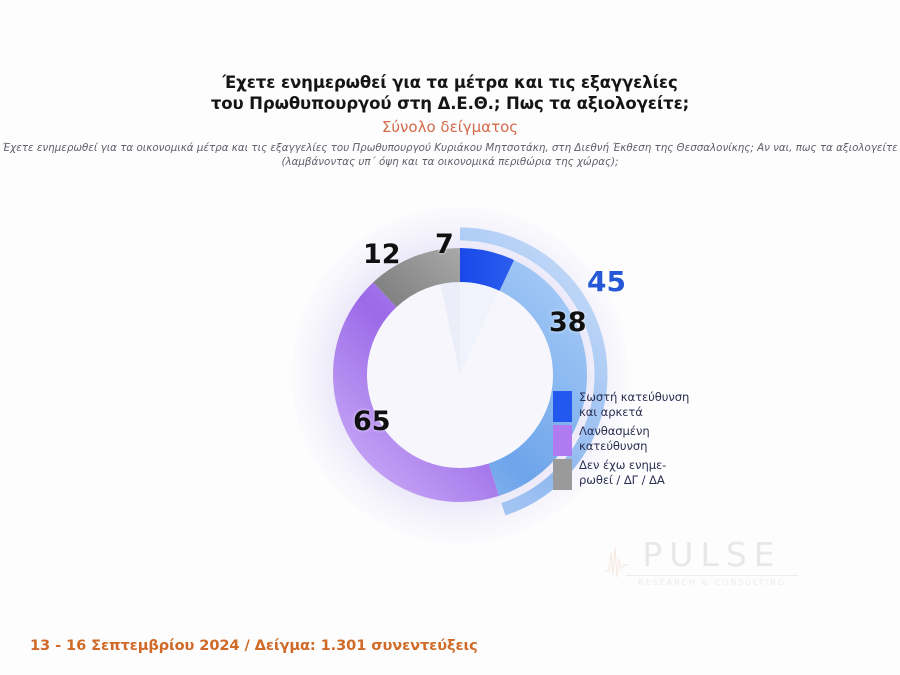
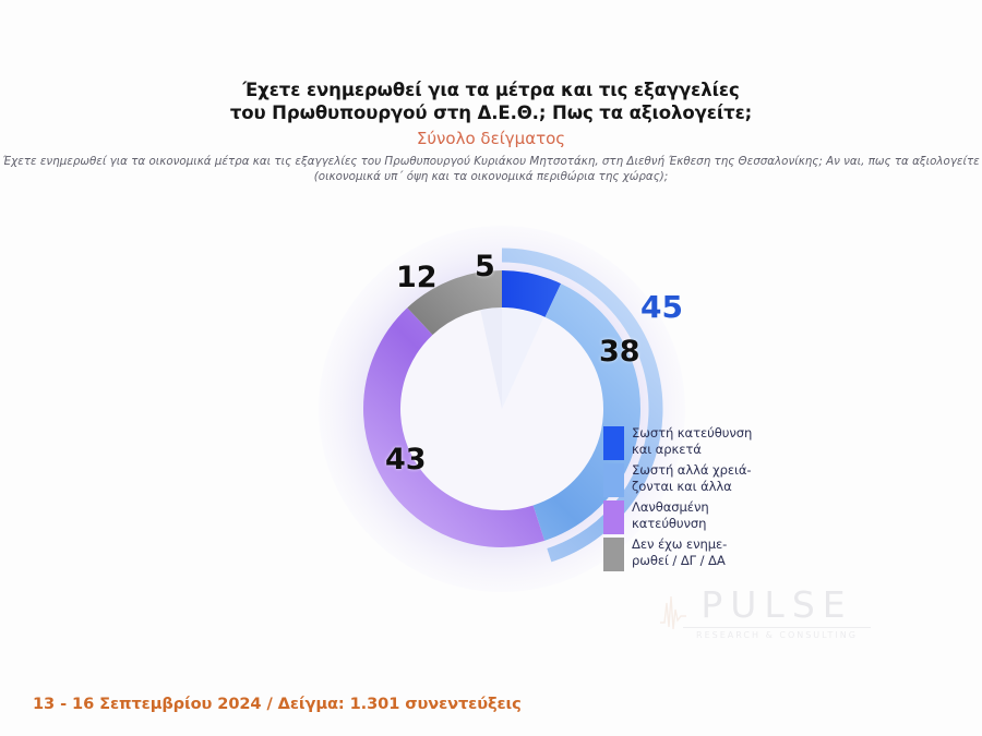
  Έχετε ενημερωθεί για τα μέτρα και τις εξαγγελίες
  του Πρωθυπουργού στη Δ.Ε.Θ.; Πως τα αξιολογείτε;
  Σύνολο δείγματος
- Έχετε ενημερωθεί για τα οικονομικά μέτρα και τις εξαγγελίες του Πρωθυπουργού Κυριάκου Μητσοτάκη, στη Διεθνή Έκθεση της Θεσσαλονίκης; Αν ναι, πως τα αξιολογείτε (λαμβάνοντας υπ΄ όψη και τα οικονομικά περιθώρια της χώρας);
+ Έχετε ενημερωθεί για τα οικονομικά μέτρα και τις εξαγγελίες του Πρωθυπουργού Κυριάκου Μητσοτάκη, στη Διεθνή Έκθεση της Θεσσαλονίκης; Αν ναι, πως τα αξιολογείτε (οικονομικά υπ΄ όψη και τα οικονομικά περιθώρια της χώρας);
- 7
+ 5
  38
- 65
+ 43
  12
  45
  Σωστή κατεύθυνση
  και αρκετά
+ Σωστή αλλά χρειά-
+ ζονται και άλλα
  Λανθασμένη
  κατεύθυνση
  Δεν έχω ενημε-
  ρωθεί / ΔΓ / ΔΑ
  13 - 16 Σεπτεμβρίου 2024 / Δείγμα: 1.301 συνεντεύξεις
